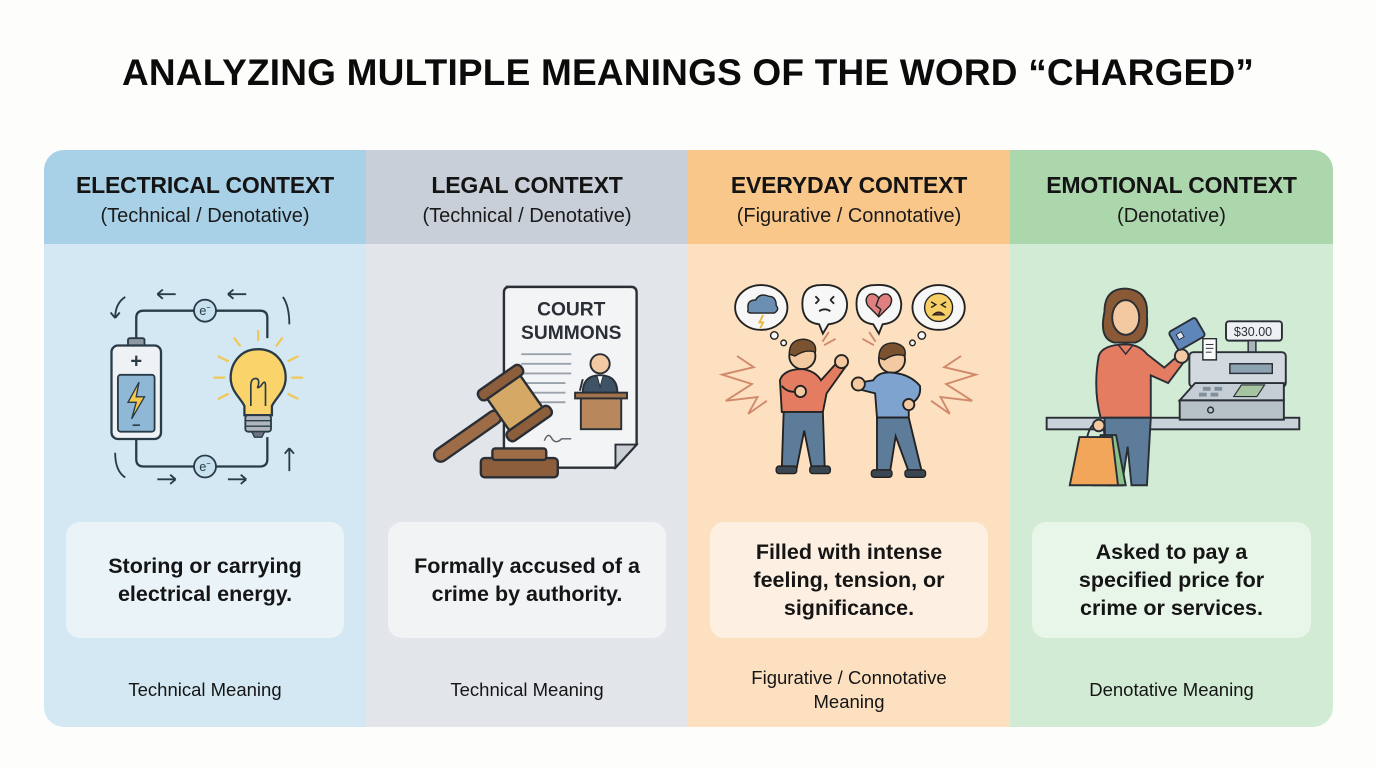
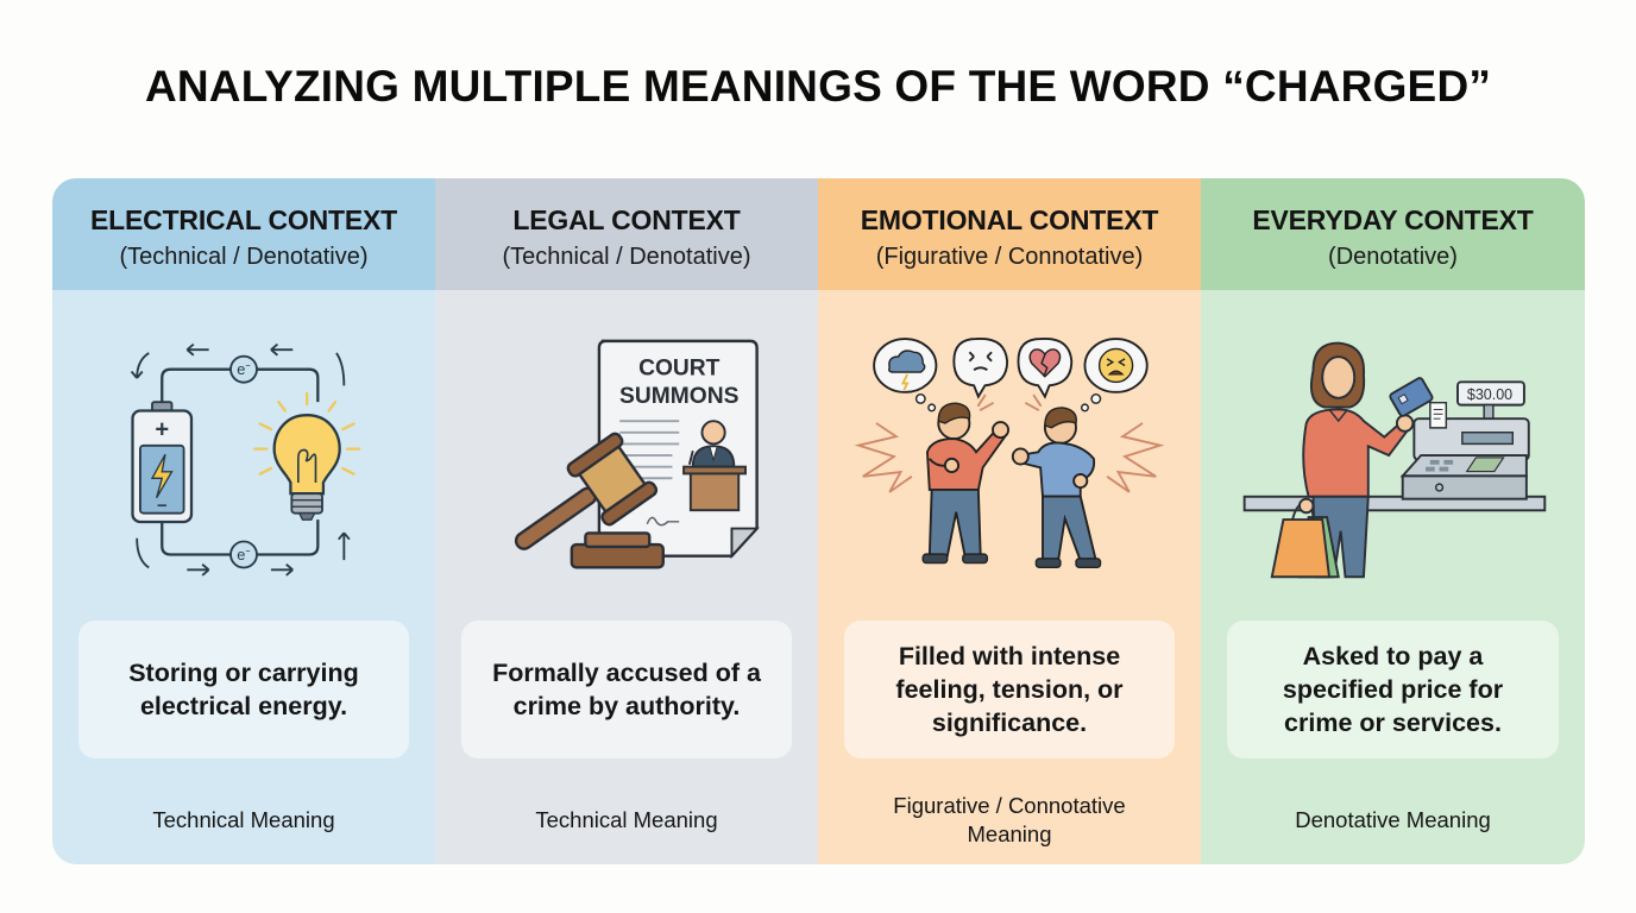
  ANALYZING MULTIPLE MEANINGS OF THE WORD “CHARGED”
  ELECTRICAL CONTEXT
  (Technical / Denotative)
  e⁻
  e⁻
  +
  −
  Storing or carrying electrical energy.
  Technical Meaning
  LEGAL CONTEXT
  (Technical / Denotative)
  COURT
  SUMMONS
  Formally accused of a crime by authority.
  Technical Meaning
- EVERYDAY CONTEXT
+ EMOTIONAL CONTEXT
  (Figurative / Connotative)
  Filled with intense feeling, tension, or significance.
  Figurative / Connotative Meaning
- EMOTIONAL CONTEXT
+ EVERYDAY CONTEXT
  (Denotative)
  $30.00
  Asked to pay a specified price for crime or services.
  Denotative Meaning
